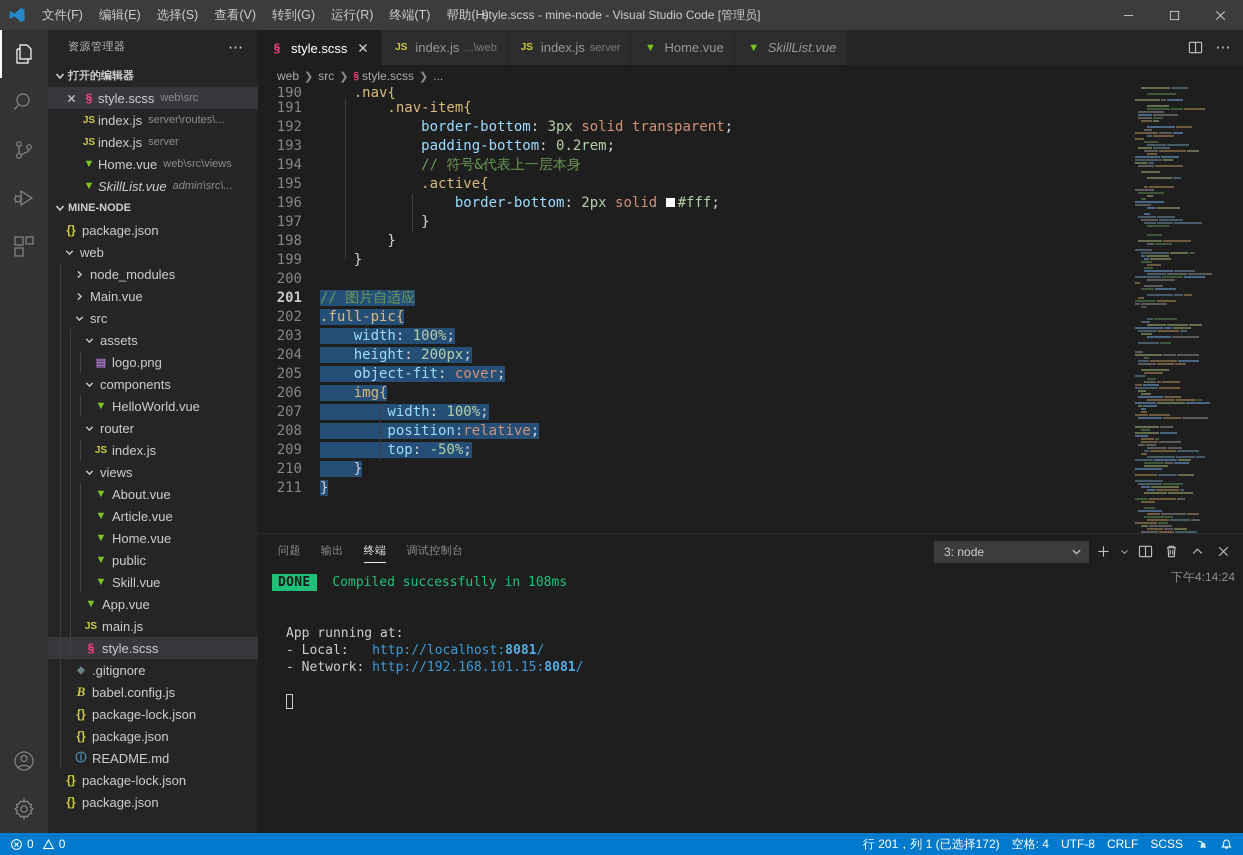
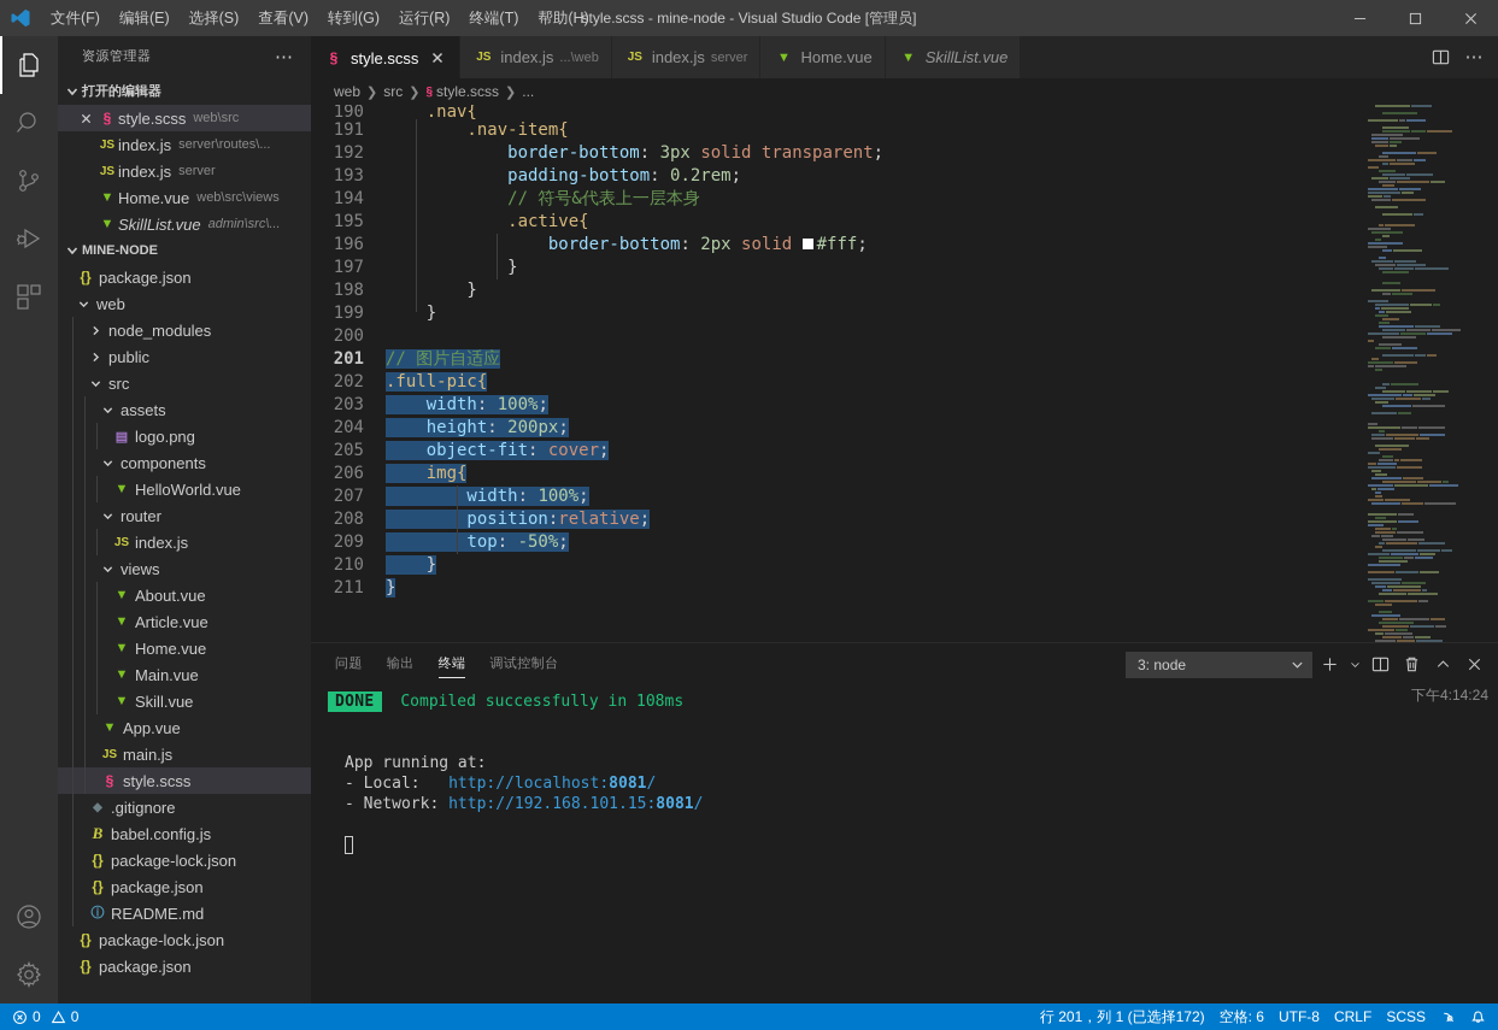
  文件(F)
  编辑(E)
  选择(S)
  查看(V)
  转到(G)
  运行(R)
  终端(T)
  帮助(H)
  style.scss - mine-node - Visual Studio Code [管理员]
  资源管理器
  ⋯
  打开的编辑器
  §
  style.scss
  web\src
  JS
  index.js
  server\routes\...
  JS
  index.js
  server
  ▼
  Home.vue
  web\src\views
  ▼
  SkillList.vue
  admin\src\...
  MINE-NODE
  {}
  package.json
  web
  node_modules
- Main.vue
+ public
  src
  assets
  ▤
  logo.png
  components
  ▼
  HelloWorld.vue
  router
  JS
  index.js
  views
  ▼
  About.vue
  ▼
  Article.vue
  ▼
  Home.vue
  ▼
- public
+ Main.vue
  ▼
  Skill.vue
  ▼
  App.vue
  JS
  main.js
  §
  style.scss
  ◆
  .gitignore
  B
  babel.config.js
  {}
  package-lock.json
  {}
  package.json
  ⓘ
  README.md
  {}
  package-lock.json
  {}
  package.json
  §
  style.scss
  JS
  index.js
  ...\web
  JS
  index.js
  server
  ▼
  Home.vue
  ▼
  SkillList.vue
  ⋯
  web
  ❯
  src
  ❯
  §
  style.scss
  ❯
  ...
  190
  191
  192
  193
  194
  195
  196
  197
  198
  199
  200
  201
  202
  203
  204
  205
  206
  207
  208
  209
  210
  211
  .nav{
  .nav-item{
  border-bottom: 3px solid transparent;
  padding-bottom: 0.2rem;
  // 符号&代表上一层本身
  .active{
  border-bottom: 2px solid #fff;
  }
  }
  }
  // 图片自适应
  .full-pic{
  width: 100%;
  height: 200px;
  object-fit: cover;
  img{
  width: 100%;
  position:relative;
  top: -50%;
  }
  }
  问题
  输出
  终端
  调试控制台
  3: node
  下午4:14:24
  DONE Compiled successfully in 108ms
  App running at:
  - Local: http://localhost:8081/
  - Network: http://192.168.101.15:8081/
  0
  0
  行 201，列 1 (已选择172)
- 空格: 4
+ 空格: 6
  UTF-8
  CRLF
  SCSS
